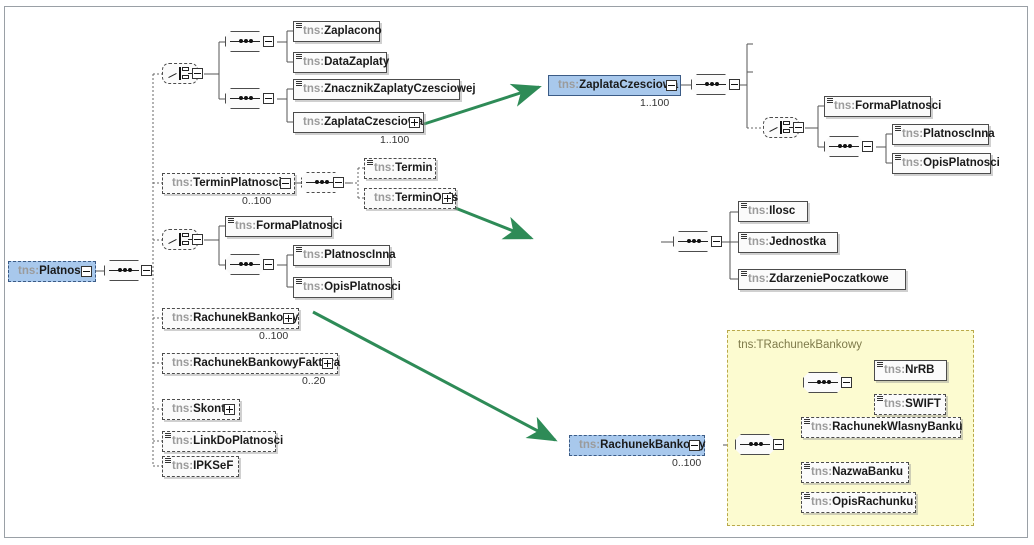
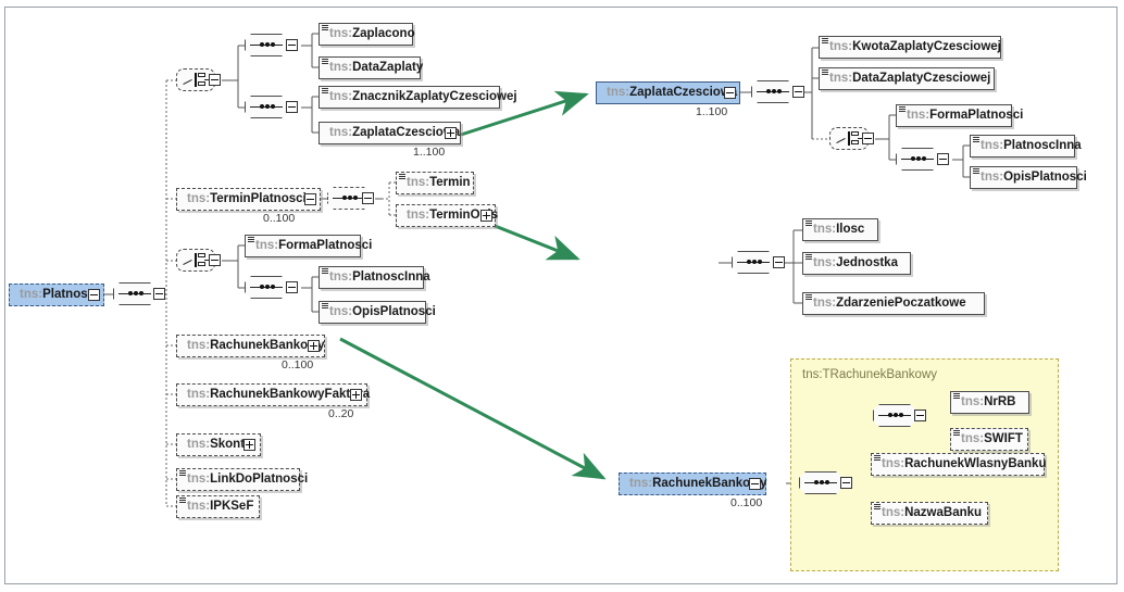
  tns:Platnos
  tns:Zaplacono
  tns:DataZaplaty
  tns:ZnacznikZaplatyCzesciowej
  tns:ZaplataCzescio
  1..100
  tns:TerminPlatnosc
  0..100
  tns:Termin
  tns:TerminOs
  tns:FormaPlatnosci
  tns:PlatnoscInna
  tns:OpisPlatnosci
  tns:RachunekBankoy
  0..100
  tns:RachunekBankowyFakta
  0..20
  tns:Skon
  tns:LinkDoPlatnosci
  tns:IPKSeF
  tns:ZaplataCzescio
  1..100
+ tns:KwotaZaplatyCzesciowej
+ tns:DataZaplatyCzesciowej
  tns:FormaPlatnosci
  tns:PlatnoscInna
  tns:OpisPlatnosci
  tns:Ilosc
  tns:Jednostka
  tns:ZdarzeniePoczatkowe
  tns:TRachunekBankowy
  tns:RachunekBankoy
  0..100
  tns:NrRB
  tns:SWIFT
  tns:RachunekWlasnyBanku
  tns:NazwaBanku
- tns:OpisRachunku
